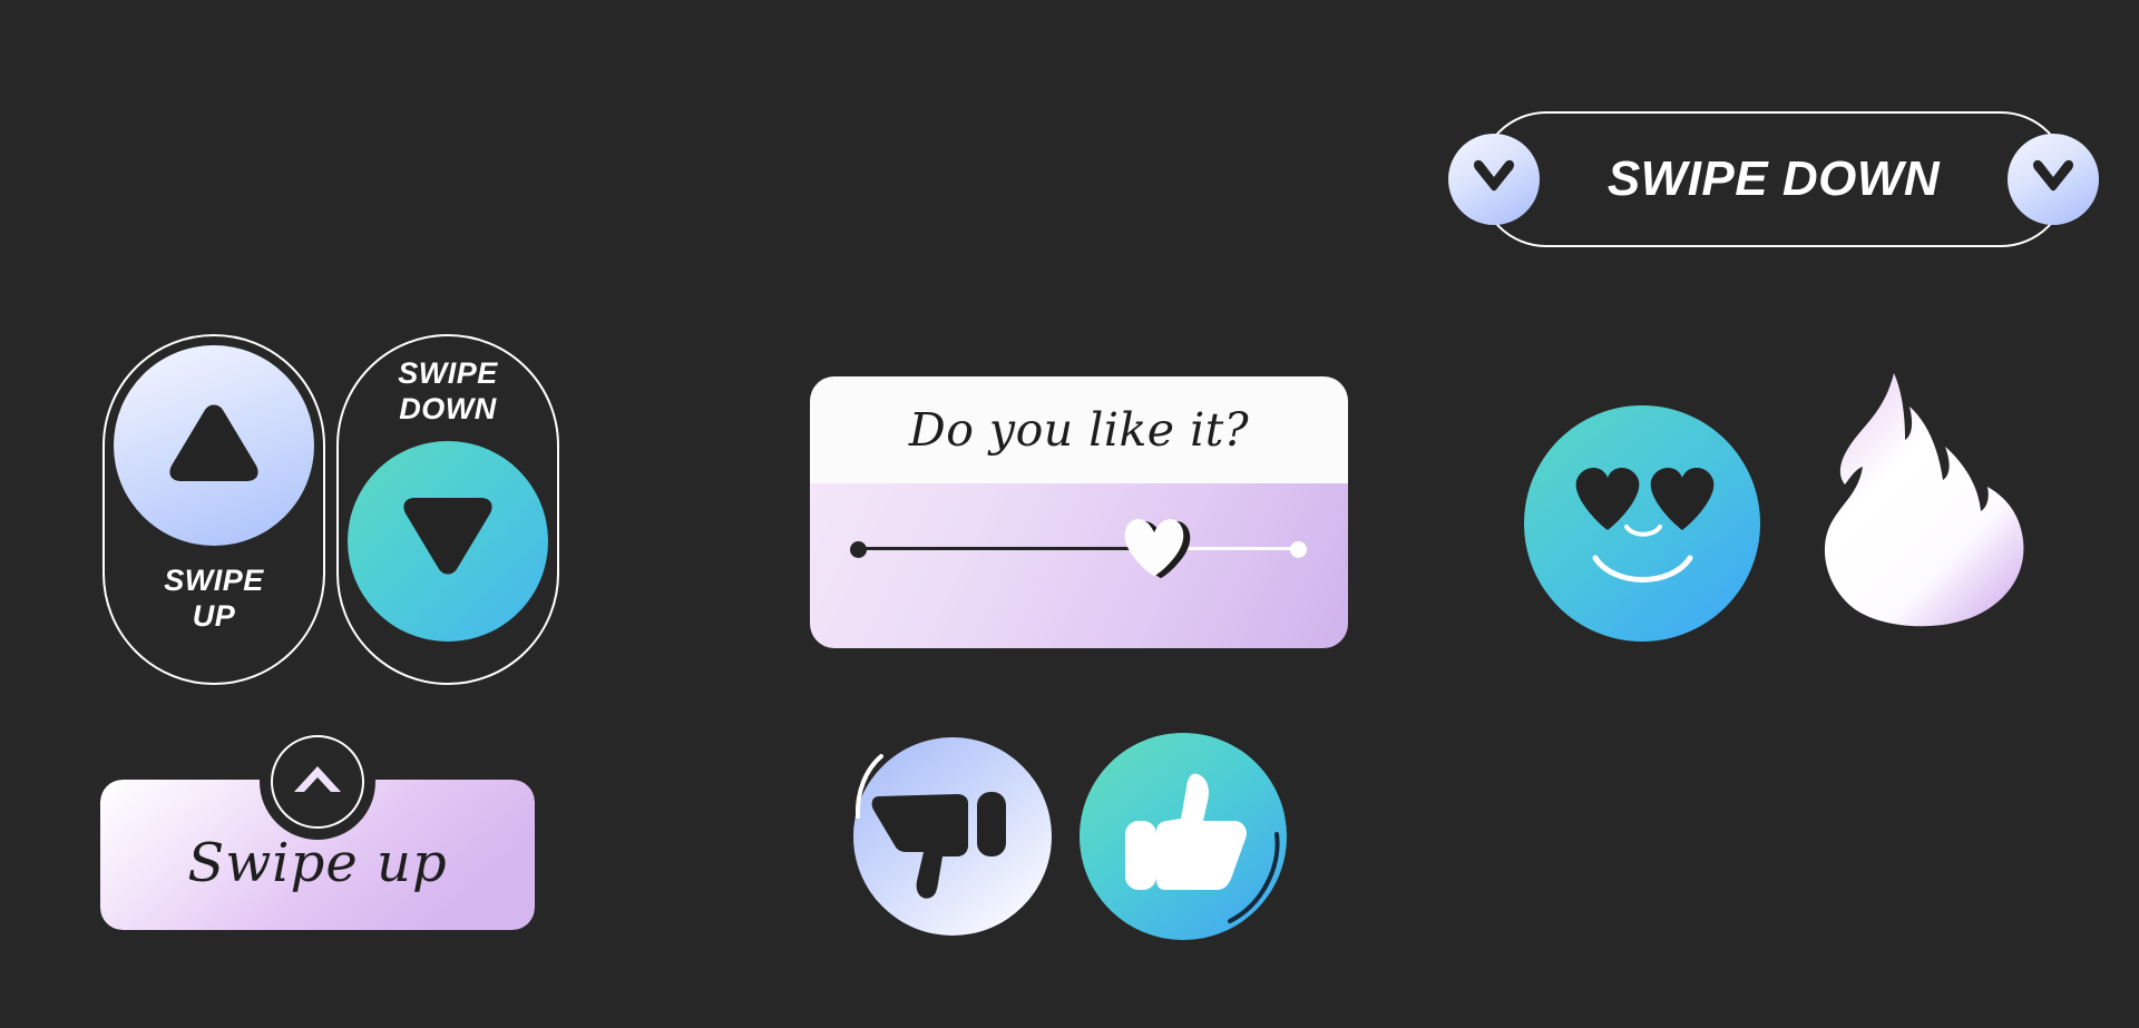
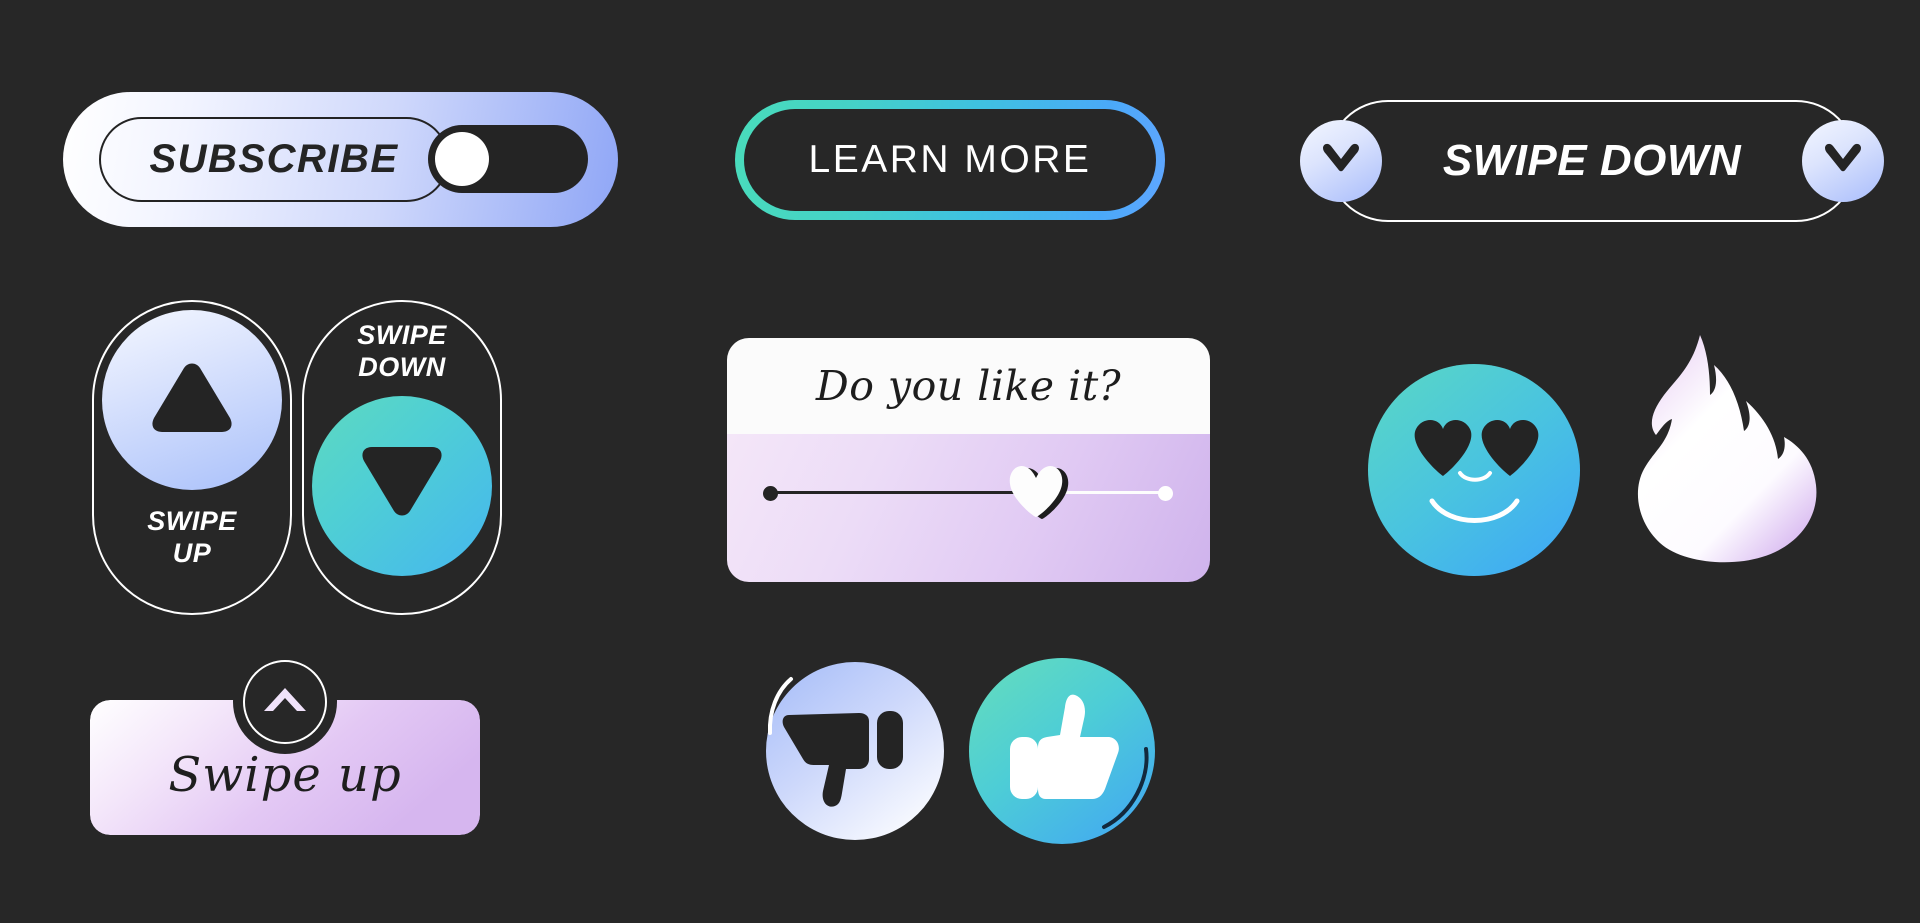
+ SUBSCRIBE
+ LEARN MORE
  SWIPE DOWN
  SWIPE
  UP
  SWIPE
  DOWN
  Do you like it?
  Swipe up
